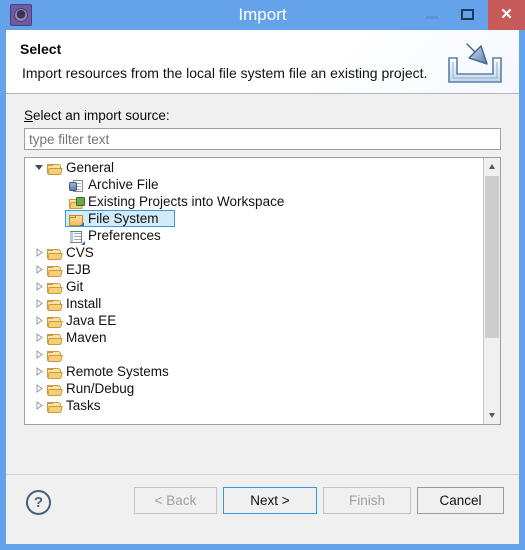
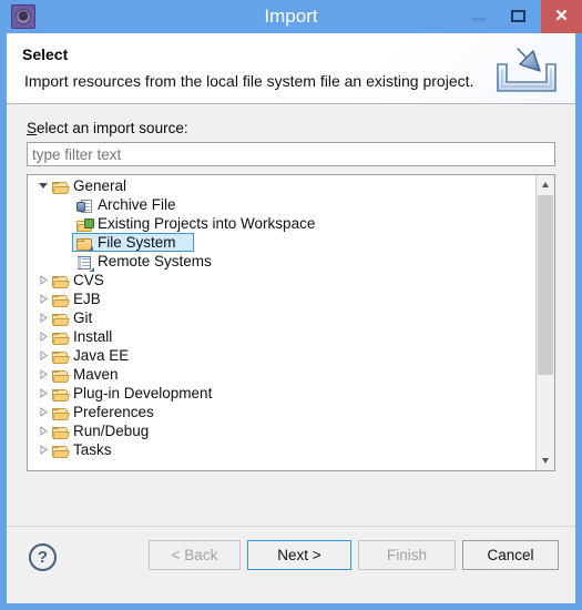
  Import
  ✕
  Select
  Import resources from the local file system file an existing project.
  Select an import source:
  type filter text
  General
  Archive File
  Existing Projects into Workspace
  File System
- Preferences
+ Remote Systems
  CVS
  EJB
  Git
  Install
  Java EE
  Maven
+ Plug-in Development
- Remote Systems
+ Preferences
  Run/Debug
  Tasks
  ?
  < Back
  Next >
  Finish
  Cancel
